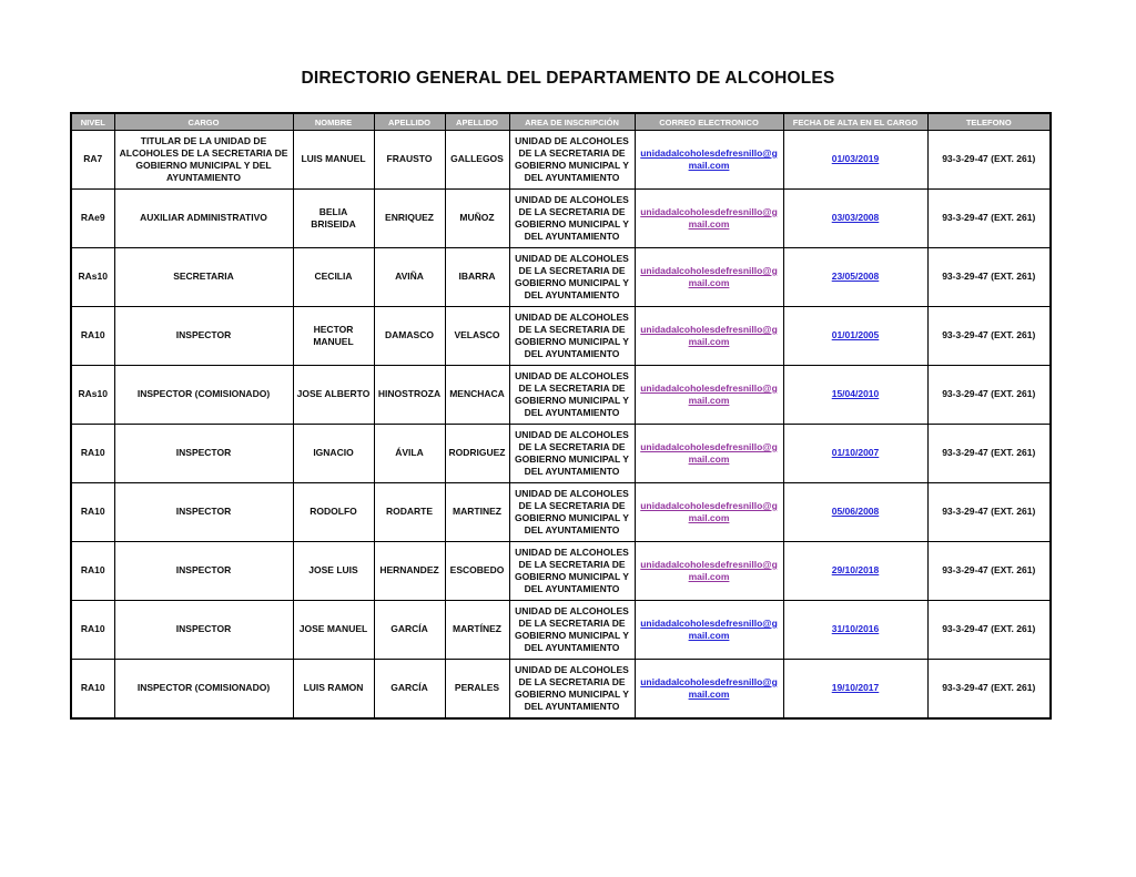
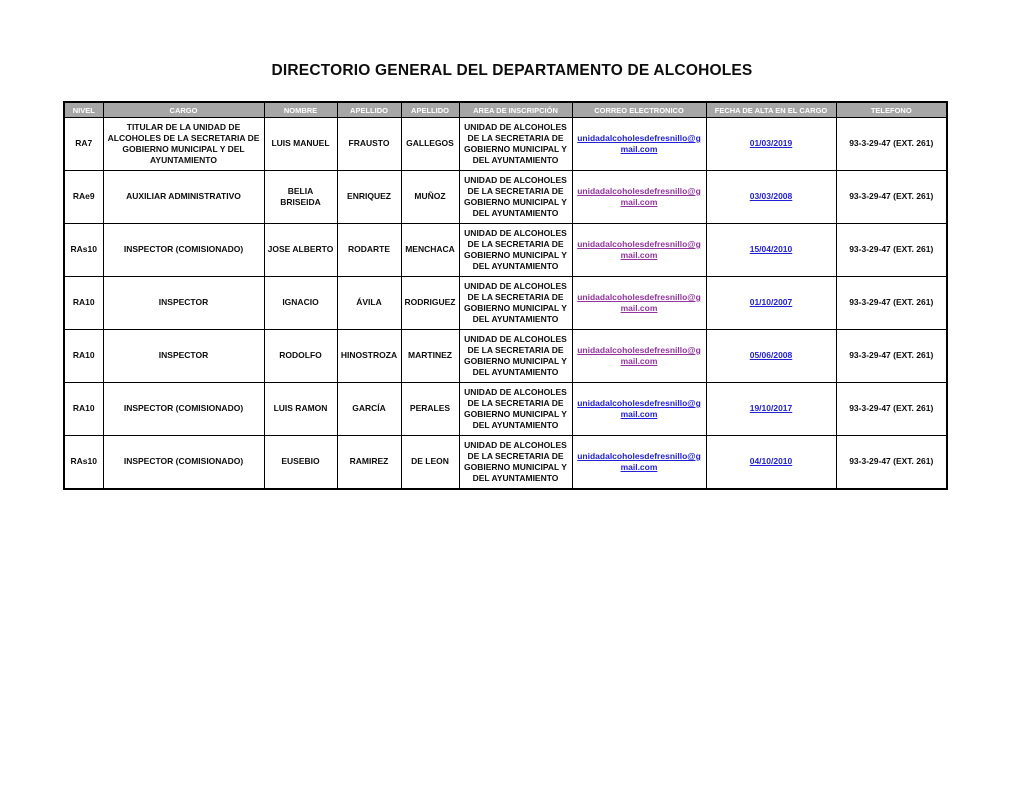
  DIRECTORIO GENERAL DEL DEPARTAMENTO DE ALCOHOLES
  NIVEL	CARGO	NOMBRE	APELLIDO	APELLIDO	AREA DE INSCRIPCIÓN	CORREO ELECTRONICO	FECHA DE ALTA EN EL CARGO	TELEFONO
  RA7	TITULAR DE LA UNIDAD DE ALCOHOLES DE LA SECRETARIA DE GOBIERNO MUNICIPAL Y DEL AYUNTAMIENTO	LUIS MANUEL	FRAUSTO	GALLEGOS	UNIDAD DE ALCOHOLES DE LA SECRETARIA DE GOBIERNO MUNICIPAL Y DEL AYUNTAMIENTO	unidadalcoholesdefresnillo@gmail.com	01/03/2019	93-3-29-47 (EXT. 261)
  RAe9	AUXILIAR ADMINISTRATIVO	BELIA BRISEIDA	ENRIQUEZ	MUÑOZ	UNIDAD DE ALCOHOLES DE LA SECRETARIA DE GOBIERNO MUNICIPAL Y DEL AYUNTAMIENTO	unidadalcoholesdefresnillo@gmail.com	03/03/2008	93-3-29-47 (EXT. 261)
- RAs10	SECRETARIA	CECILIA	AVIÑA	IBARRA	UNIDAD DE ALCOHOLES DE LA SECRETARIA DE GOBIERNO MUNICIPAL Y DEL AYUNTAMIENTO	unidadalcoholesdefresnillo@gmail.com	23/05/2008	93-3-29-47 (EXT. 261)
- RA10	INSPECTOR	HECTOR MANUEL	DAMASCO	VELASCO	UNIDAD DE ALCOHOLES DE LA SECRETARIA DE GOBIERNO MUNICIPAL Y DEL AYUNTAMIENTO	unidadalcoholesdefresnillo@gmail.com	01/01/2005	93-3-29-47 (EXT. 261)
- RAs10	INSPECTOR (COMISIONADO)	JOSE ALBERTO	HINOSTROZA	MENCHACA	UNIDAD DE ALCOHOLES DE LA SECRETARIA DE GOBIERNO MUNICIPAL Y DEL AYUNTAMIENTO	unidadalcoholesdefresnillo@gmail.com	15/04/2010	93-3-29-47 (EXT. 261)
+ RAs10	INSPECTOR (COMISIONADO)	JOSE ALBERTO	RODARTE	MENCHACA	UNIDAD DE ALCOHOLES DE LA SECRETARIA DE GOBIERNO MUNICIPAL Y DEL AYUNTAMIENTO	unidadalcoholesdefresnillo@gmail.com	15/04/2010	93-3-29-47 (EXT. 261)
  RA10	INSPECTOR	IGNACIO	ÁVILA	RODRIGUEZ	UNIDAD DE ALCOHOLES DE LA SECRETARIA DE GOBIERNO MUNICIPAL Y DEL AYUNTAMIENTO	unidadalcoholesdefresnillo@gmail.com	01/10/2007	93-3-29-47 (EXT. 261)
- RA10	INSPECTOR	RODOLFO	RODARTE	MARTINEZ	UNIDAD DE ALCOHOLES DE LA SECRETARIA DE GOBIERNO MUNICIPAL Y DEL AYUNTAMIENTO	unidadalcoholesdefresnillo@gmail.com	05/06/2008	93-3-29-47 (EXT. 261)
+ RA10	INSPECTOR	RODOLFO	HINOSTROZA	MARTINEZ	UNIDAD DE ALCOHOLES DE LA SECRETARIA DE GOBIERNO MUNICIPAL Y DEL AYUNTAMIENTO	unidadalcoholesdefresnillo@gmail.com	05/06/2008	93-3-29-47 (EXT. 261)
- RA10	INSPECTOR	JOSE LUIS	HERNANDEZ	ESCOBEDO	UNIDAD DE ALCOHOLES DE LA SECRETARIA DE GOBIERNO MUNICIPAL Y DEL AYUNTAMIENTO	unidadalcoholesdefresnillo@gmail.com	29/10/2018	93-3-29-47 (EXT. 261)
- RA10	INSPECTOR	JOSE MANUEL	GARCÍA	MARTÍNEZ	UNIDAD DE ALCOHOLES DE LA SECRETARIA DE GOBIERNO MUNICIPAL Y DEL AYUNTAMIENTO	unidadalcoholesdefresnillo@gmail.com	31/10/2016	93-3-29-47 (EXT. 261)
  RA10	INSPECTOR (COMISIONADO)	LUIS RAMON	GARCÍA	PERALES	UNIDAD DE ALCOHOLES DE LA SECRETARIA DE GOBIERNO MUNICIPAL Y DEL AYUNTAMIENTO	unidadalcoholesdefresnillo@gmail.com	19/10/2017	93-3-29-47 (EXT. 261)
+ RAs10	INSPECTOR (COMISIONADO)	EUSEBIO	RAMIREZ	DE LEON	UNIDAD DE ALCOHOLES DE LA SECRETARIA DE GOBIERNO MUNICIPAL Y DEL AYUNTAMIENTO	unidadalcoholesdefresnillo@gmail.com	04/10/2010	93-3-29-47 (EXT. 261)
